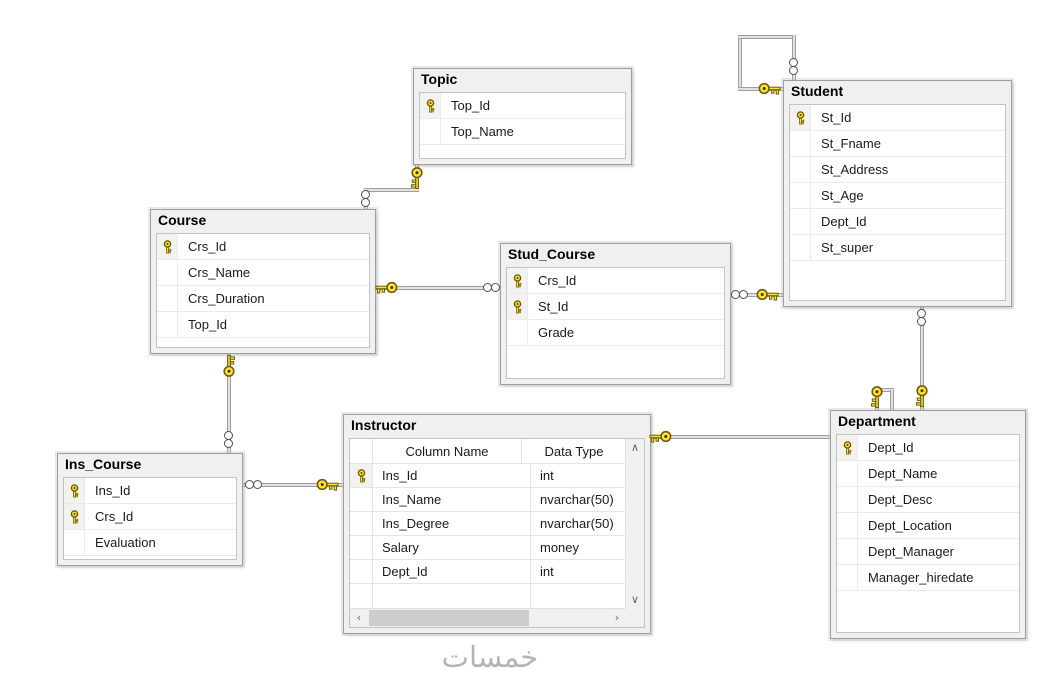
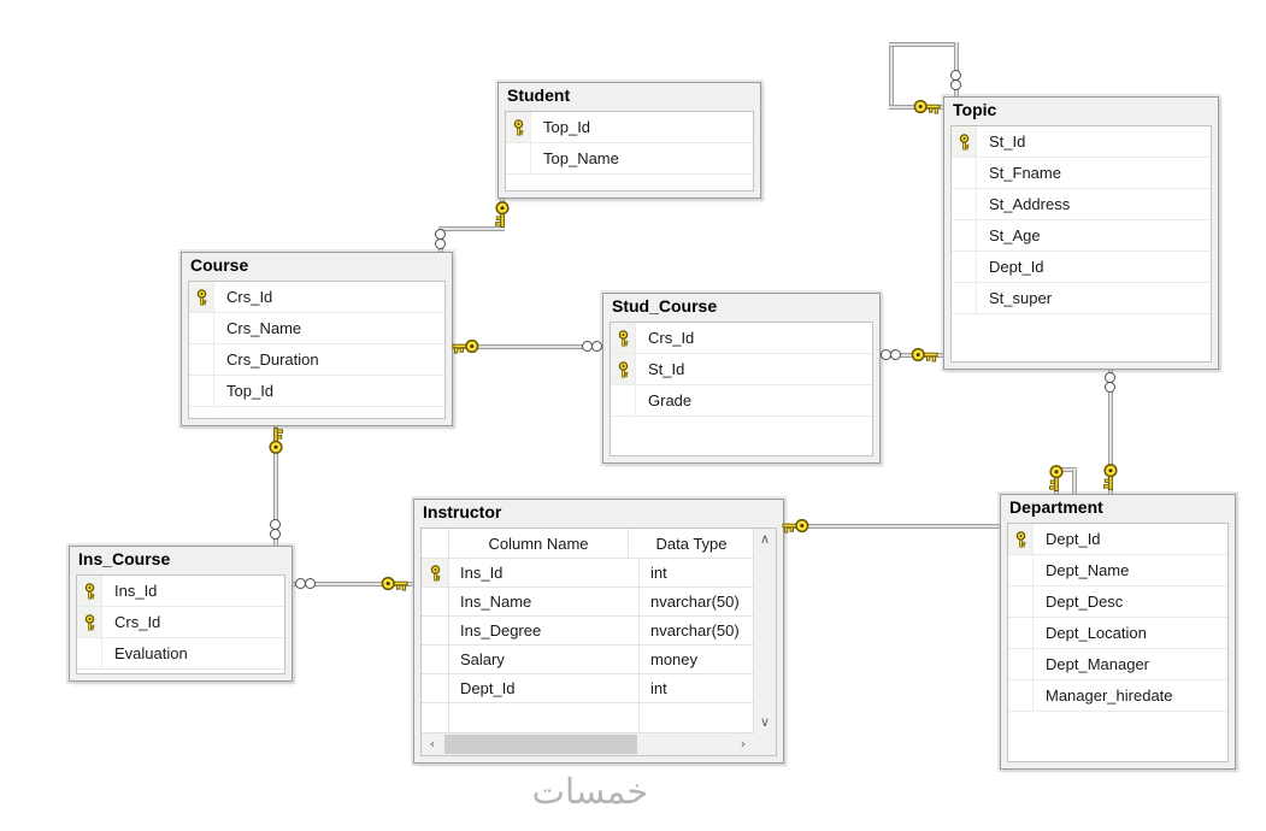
- Topic
+ Student
  Top_Id
  Top_Name
  Course
  Crs_Id
  Crs_Name
  Crs_Duration
  Top_Id
  Stud_Course
  Crs_Id
  St_Id
  Grade
- Student
+ Topic
  St_Id
  St_Fname
  St_Address
  St_Age
  Dept_Id
  St_super
  Ins_Course
  Ins_Id
  Crs_Id
  Evaluation
  Instructor
  Column Name
  Data Type
  Ins_Id
  int
  Ins_Name
  nvarchar(50)
  Ins_Degree
  nvarchar(50)
  Salary
  money
  Dept_Id
  int
  ∧
  ∨
  ‹
  ›
  Department
  Dept_Id
  Dept_Name
  Dept_Desc
  Dept_Location
  Dept_Manager
  Manager_hiredate
  خمسات
